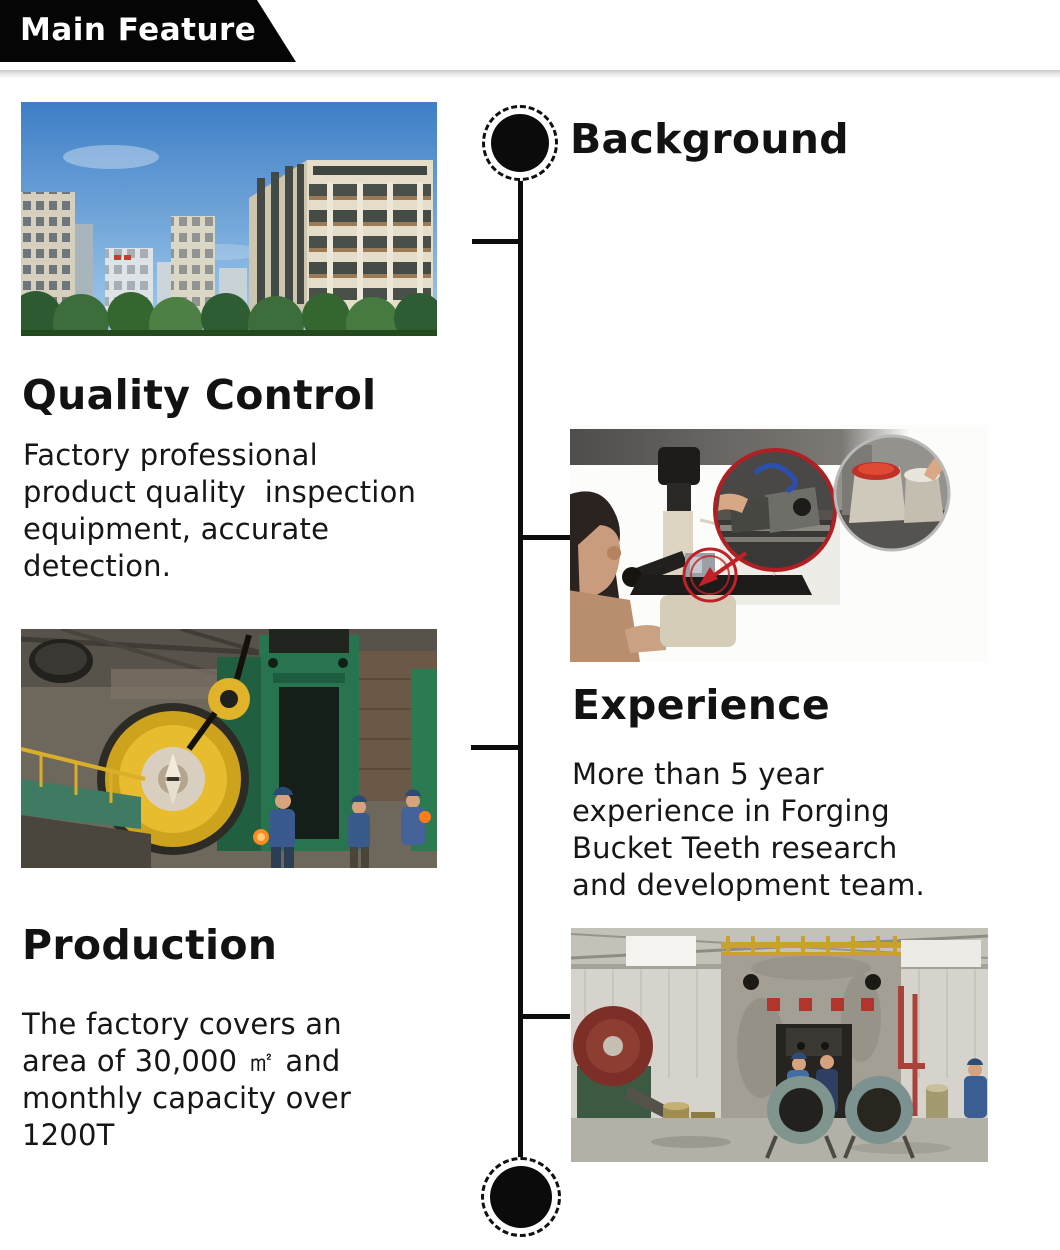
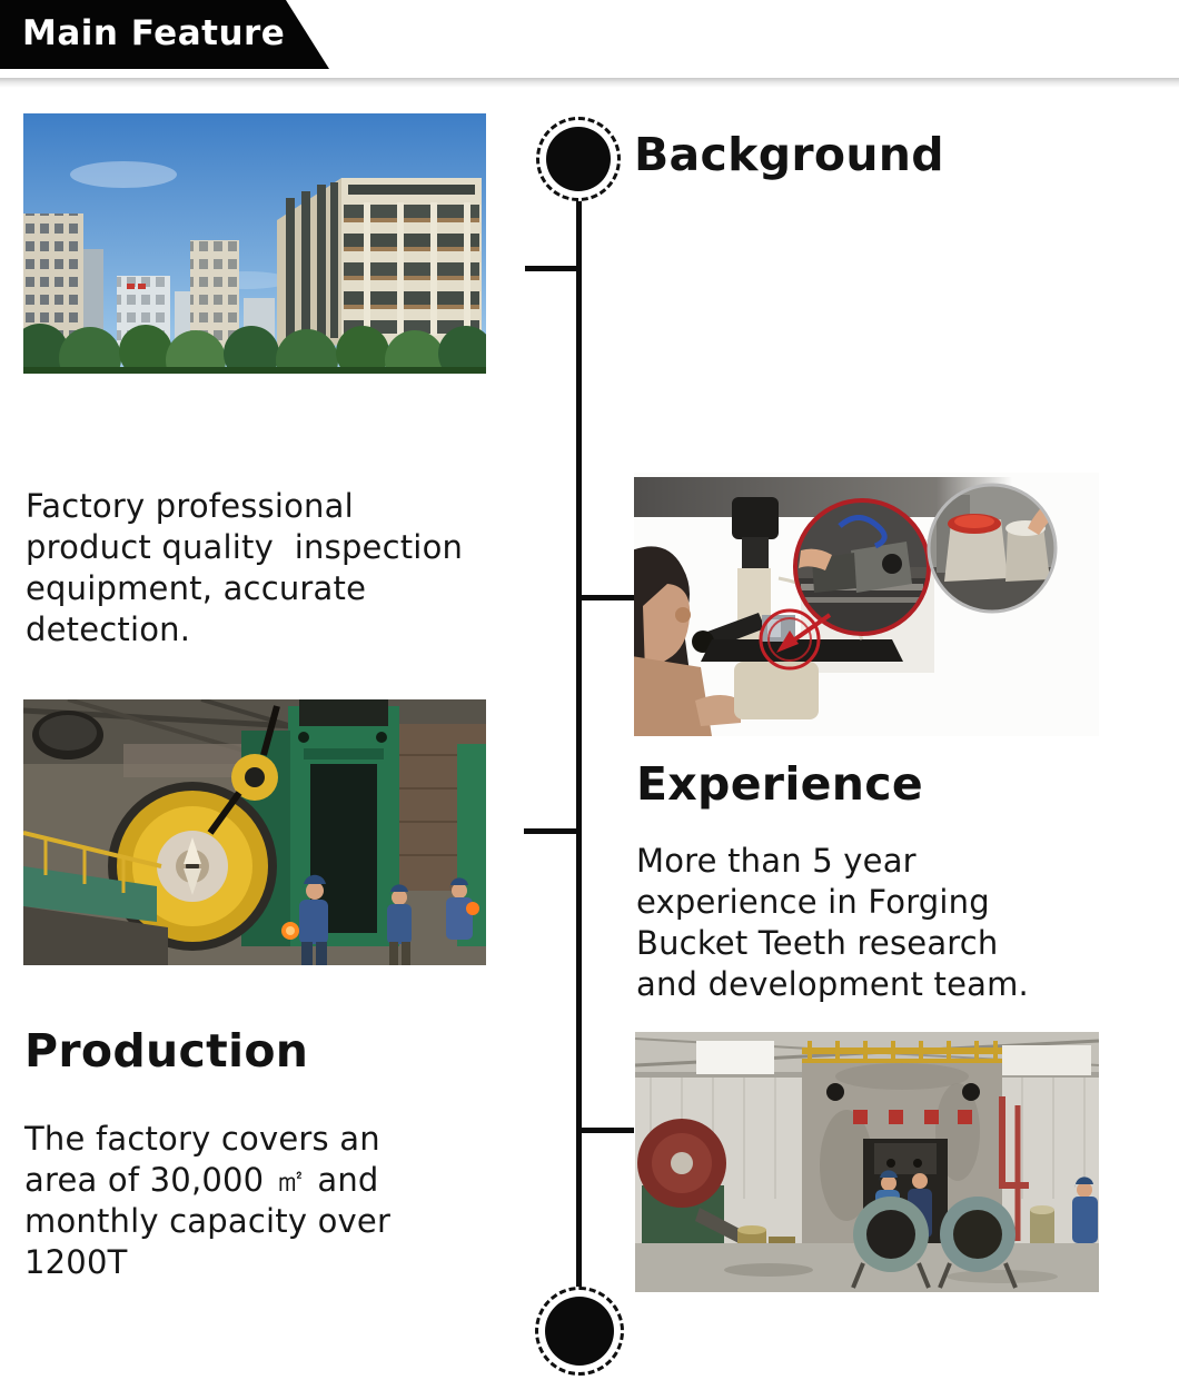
  Main Feature
  Background
- Quality Control
  Factory professional
  product quality inspection
  equipment, accurate
  detection.
  Experience
  More than 5 year
  experience in Forging
  Bucket Teeth research
  and development team.
  Production
  The factory covers an
  area of 30,000 ㎡ and
  monthly capacity over
  1200T
